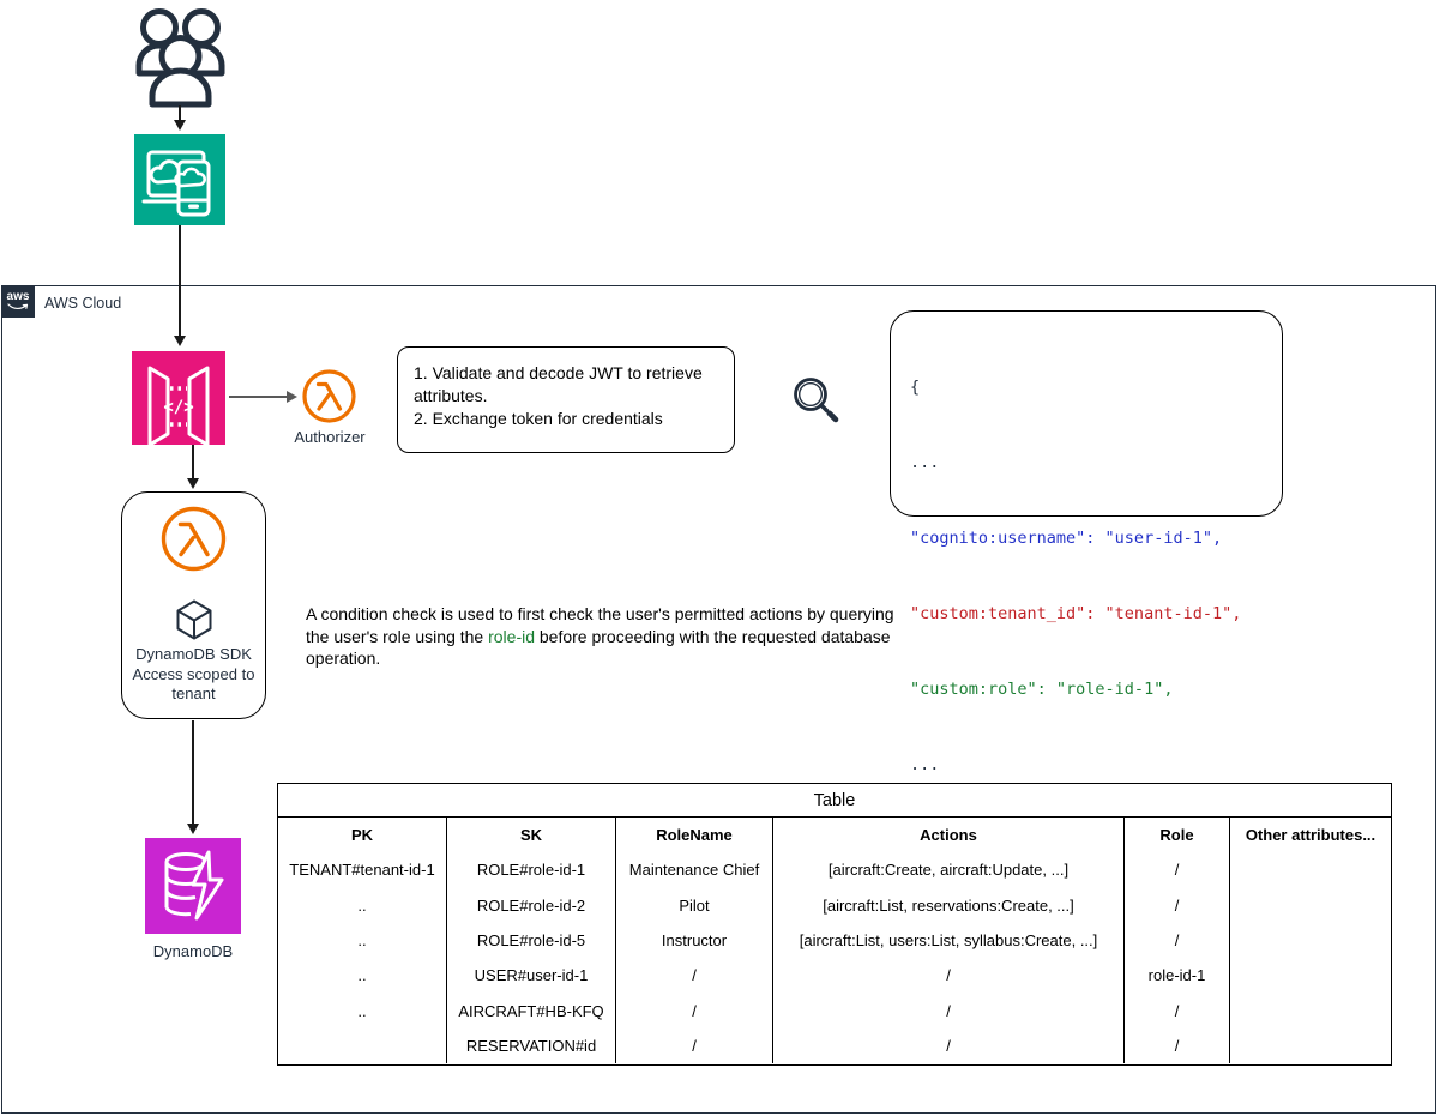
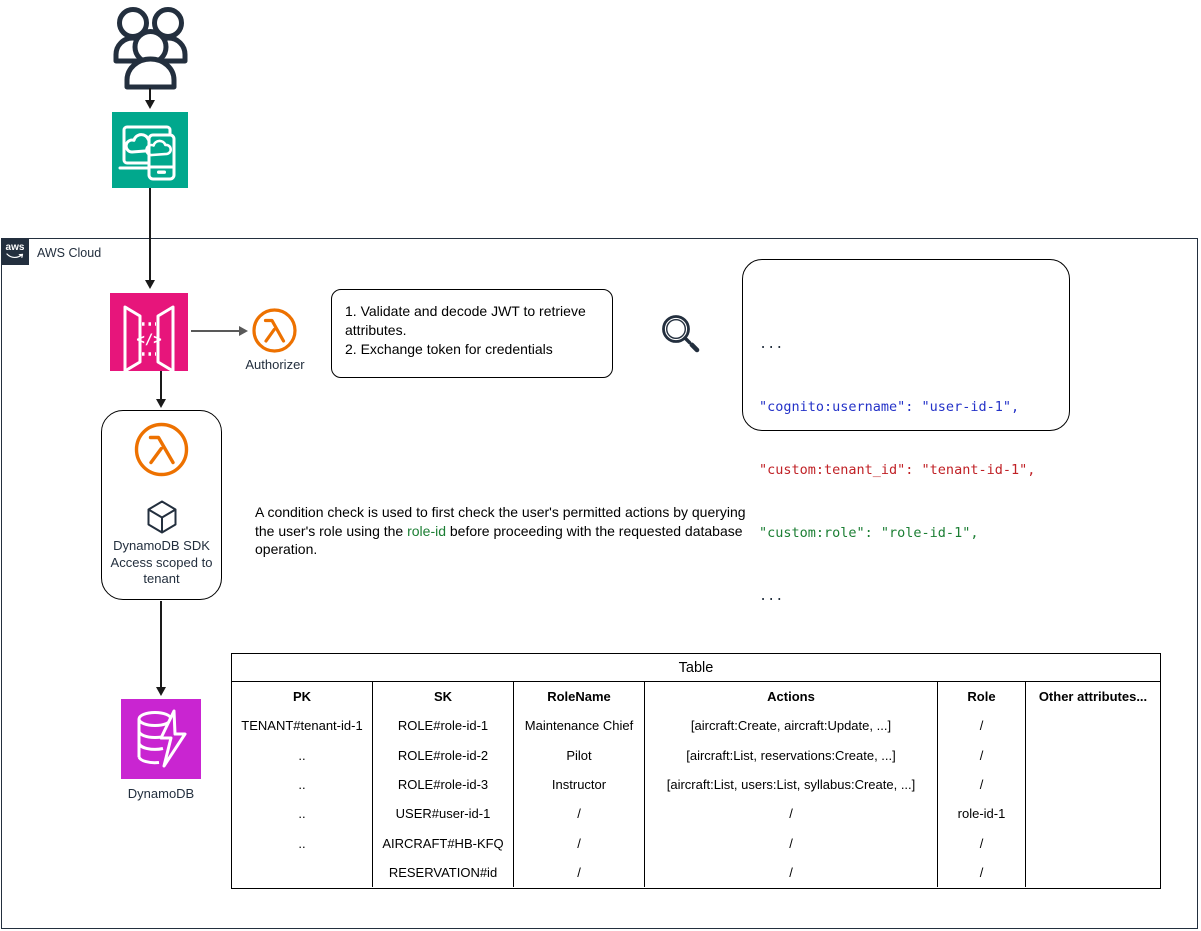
  aws
  AWS Cloud
  </>
  Authorizer
  1. Validate and decode JWT to retrieve attributes.
  2. Exchange token for credentials
- {
  ...
  "cognito:username": "user-id-1",
  "custom:tenant_id": "tenant-id-1",
  "custom:role": "role-id-1",
  ...
  DynamoDB SDK
  Access scoped to
  tenant
  A condition check is used to first check the user's permitted actions by querying the user's role using the role-id before proceeding with the requested database operation.
  DynamoDB
  Table
  PK
  SK
  RoleName
  Actions
  Role
  Other attributes...
  TENANT#tenant-id-1
  ROLE#role-id-1
  Maintenance Chief
  [aircraft:Create, aircraft:Update, ...]
  /
  ..
  ROLE#role-id-2
  Pilot
  [aircraft:List, reservations:Create, ...]
  /
  ..
- ROLE#role-id-5
+ ROLE#role-id-3
  Instructor
  [aircraft:List, users:List, syllabus:Create, ...]
  /
  ..
  USER#user-id-1
  /
  /
  role-id-1
  ..
  AIRCRAFT#HB-KFQ
  /
  /
  /
  RESERVATION#id
  /
  /
  /
